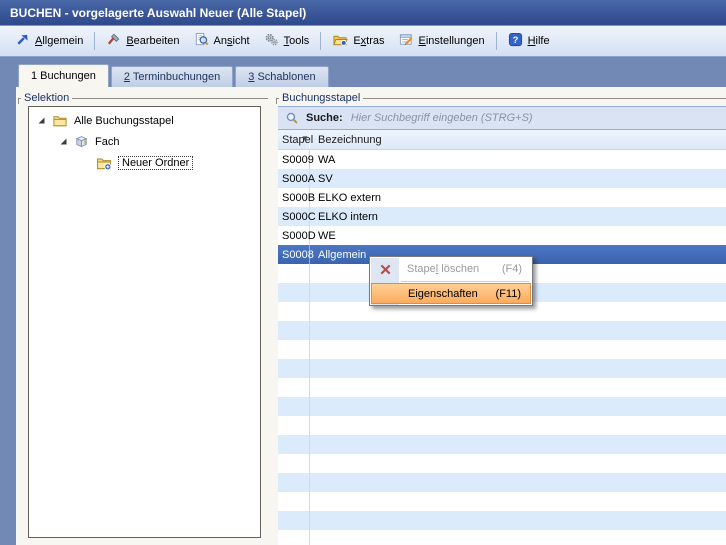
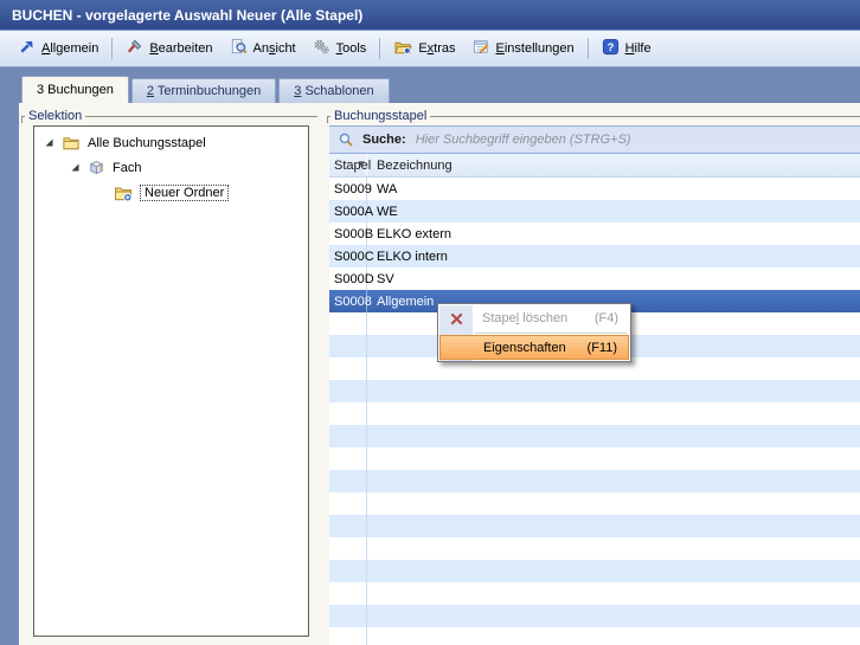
  BUCHEN - vorgelagerte Auswahl Neuer (Alle Stapel)
  Allgemein
  Bearbeiten
  Ansicht
  Tools
  Extras
  Einstellungen
  ?
  Hilfe
- 1 Buchungen
+ 3 Buchungen
  2 Terminbuchungen
  3 Schablonen
  Selektion
  Alle Buchungsstapel
  Fach
  Neuer Ordner
  Buchungsstapel
  Suche:
  Hier Suchbegriff eingeben (STRG+S)
  Stapel
  ▼
  Bezeichnung
  S000
  WA
  S000
- SV
+ WE
  S000
  ELKO extern
  S000
  ELKO intern
  S000
- WE
+ SV
  S000
  Allgemein
  Stapel löschen
  (F4)
  Eigenschaften
  (F11)
